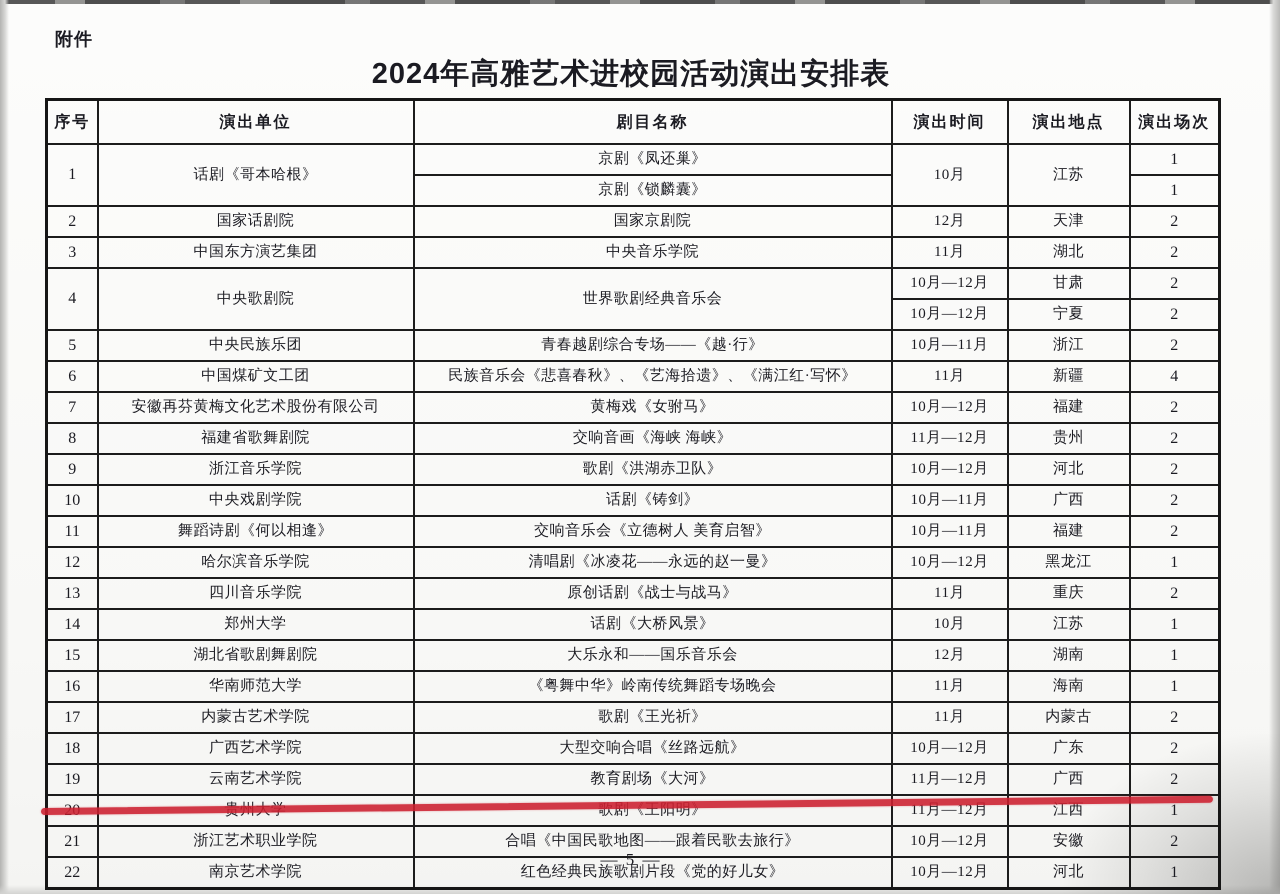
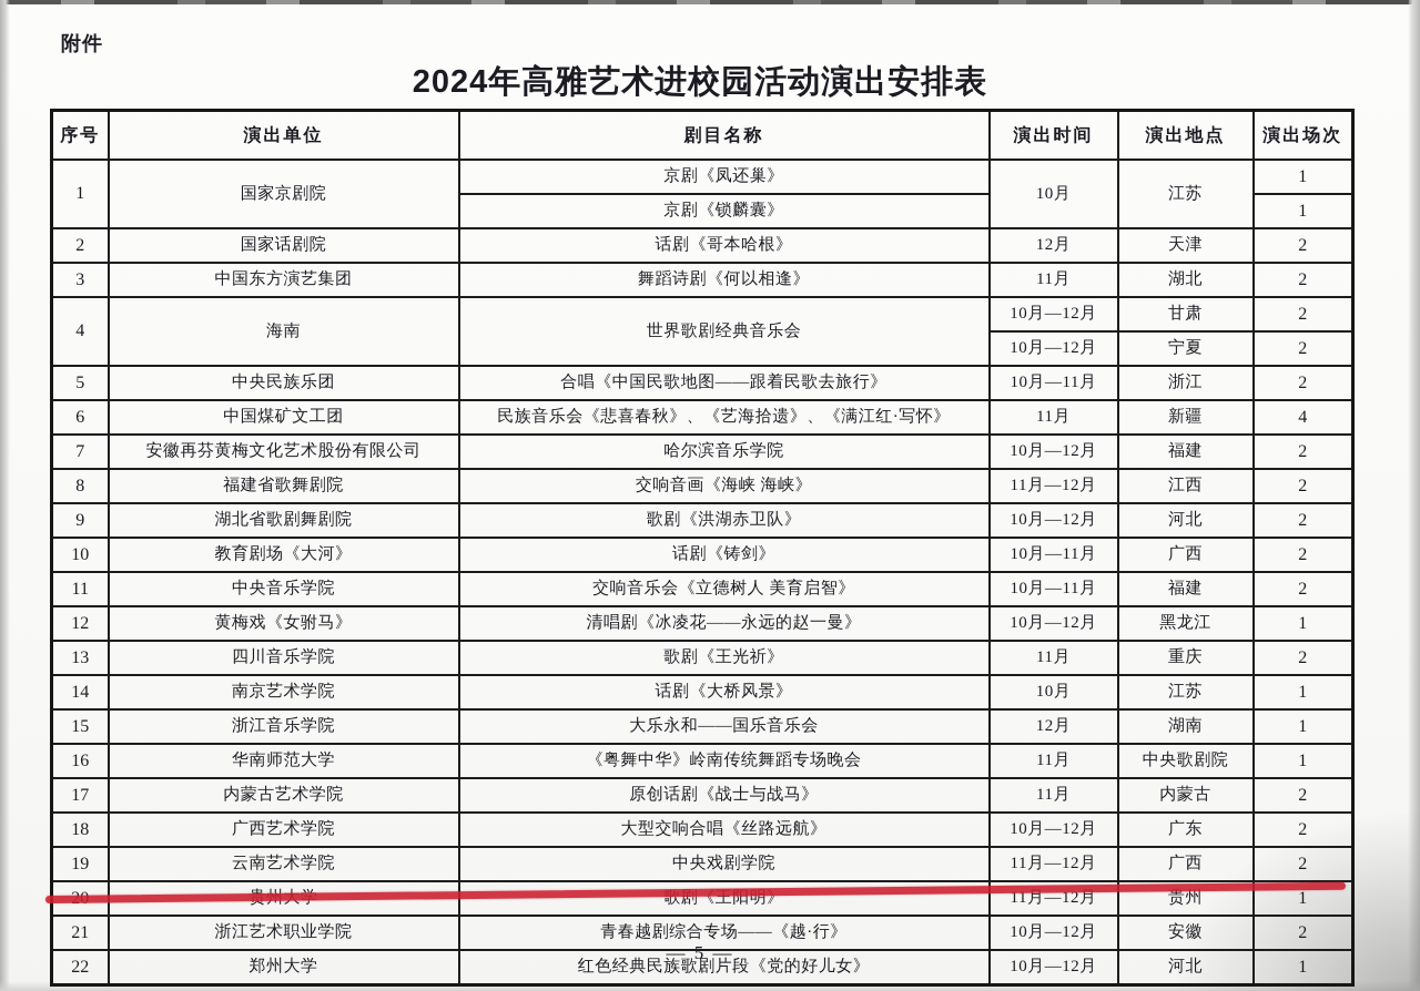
  附件
  2024年高雅艺术进校园活动演出安排表
  序号	演出单位	剧目名称	演出时间	演出地点	演出场次
- 1	话剧《哥本哈根》	京剧《凤还巢》	10月	江苏	1
+ 1	国家京剧院	京剧《凤还巢》	10月	江苏	1
  京剧《锁麟囊》	1
- 2	国家话剧院	国家京剧院	12月	天津	2
+ 2	国家话剧院	话剧《哥本哈根》	12月	天津	2
- 3	中国东方演艺集团	中央音乐学院	11月	湖北	2
+ 3	中国东方演艺集团	舞蹈诗剧《何以相逢》	11月	湖北	2
- 4	中央歌剧院	世界歌剧经典音乐会	10月—12月	甘肃	2
+ 4	海南	世界歌剧经典音乐会	10月—12月	甘肃	2
  10月—12月	宁夏	2
- 5	中央民族乐团	青春越剧综合专场——《越·行》	10月—11月	浙江	2
+ 5	中央民族乐团	合唱《中国民歌地图——跟着民歌去旅行》	10月—11月	浙江	2
  6	中国煤矿文工团	民族音乐会《悲喜春秋》、《艺海拾遗》、《满江红·写怀》	11月	新疆	4
- 7	安徽再芬黄梅文化艺术股份有限公司	黄梅戏《女驸马》	10月—12月	福建	2
+ 7	安徽再芬黄梅文化艺术股份有限公司	哈尔滨音乐学院	10月—12月	福建	2
- 8	福建省歌舞剧院	交响音画《海峡 海峡》	11月—12月	贵州	2
+ 8	福建省歌舞剧院	交响音画《海峡 海峡》	11月—12月	江西	2
- 9	浙江音乐学院	歌剧《洪湖赤卫队》	10月—12月	河北	2
+ 9	湖北省歌剧舞剧院	歌剧《洪湖赤卫队》	10月—12月	河北	2
- 10	中央戏剧学院	话剧《铸剑》	10月—11月	广西	2
+ 10	教育剧场《大河》	话剧《铸剑》	10月—11月	广西	2
- 11	舞蹈诗剧《何以相逢》	交响音乐会《立德树人 美育启智》	10月—11月	福建	2
+ 11	中央音乐学院	交响音乐会《立德树人 美育启智》	10月—11月	福建	2
- 12	哈尔滨音乐学院	清唱剧《冰凌花——永远的赵一曼》	10月—12月	黑龙江	1
+ 12	黄梅戏《女驸马》	清唱剧《冰凌花——永远的赵一曼》	10月—12月	黑龙江	1
- 13	四川音乐学院	原创话剧《战士与战马》	11月	重庆	2
+ 13	四川音乐学院	歌剧《王光祈》	11月	重庆	2
- 14	郑州大学	话剧《大桥风景》	10月	江苏	1
+ 14	南京艺术学院	话剧《大桥风景》	10月	江苏	1
- 15	湖北省歌剧舞剧院	大乐永和——国乐音乐会	12月	湖南	1
+ 15	浙江音乐学院	大乐永和——国乐音乐会	12月	湖南	1
- 16	华南师范大学	《粤舞中华》岭南传统舞蹈专场晚会	11月	海南	1
+ 16	华南师范大学	《粤舞中华》岭南传统舞蹈专场晚会	11月	中央歌剧院	1
- 17	内蒙古艺术学院	歌剧《王光祈》	11月	内蒙古	2
+ 17	内蒙古艺术学院	原创话剧《战士与战马》	11月	内蒙古	2
  18	广西艺术学院	大型交响合唱《丝路远航》	10月—12月	广东	2
- 19	云南艺术学院	教育剧场《大河》	11月—12月	广西	2
+ 19	云南艺术学院	中央戏剧学院	11月—12月	广西	2
- 20	贵州大学	歌剧《王阳明》	11月—12月	江西	1
+ 20	贵州大学	歌剧《王阳明》	11月—12月	贵州	1
- 21	浙江艺术职业学院	合唱《中国民歌地图——跟着民歌去旅行》	10月—12月	安徽	2
+ 21	浙江艺术职业学院	青春越剧综合专场——《越·行》	10月—12月	安徽	2
- 22	南京艺术学院	红色经典民族歌剧片段《党的好儿女》	10月—12月	河北	1
+ 22	郑州大学	红色经典民族歌剧片段《党的好儿女》	10月—12月	河北	1
  — 5 —
